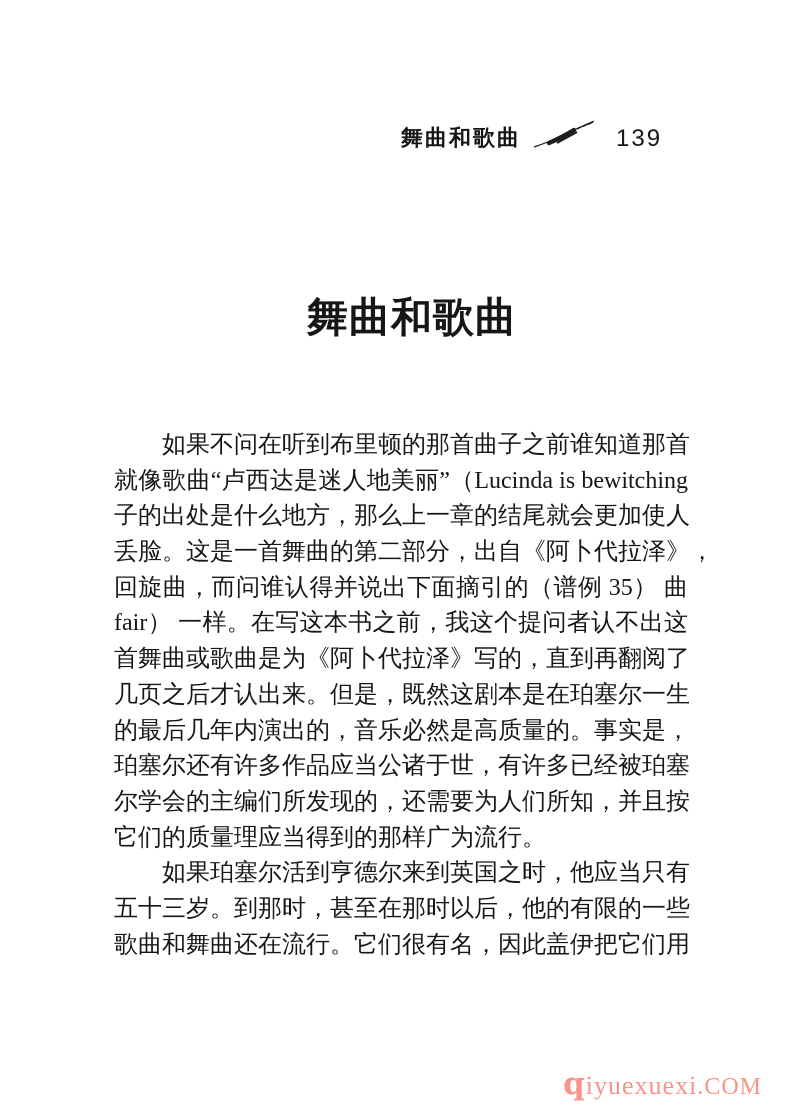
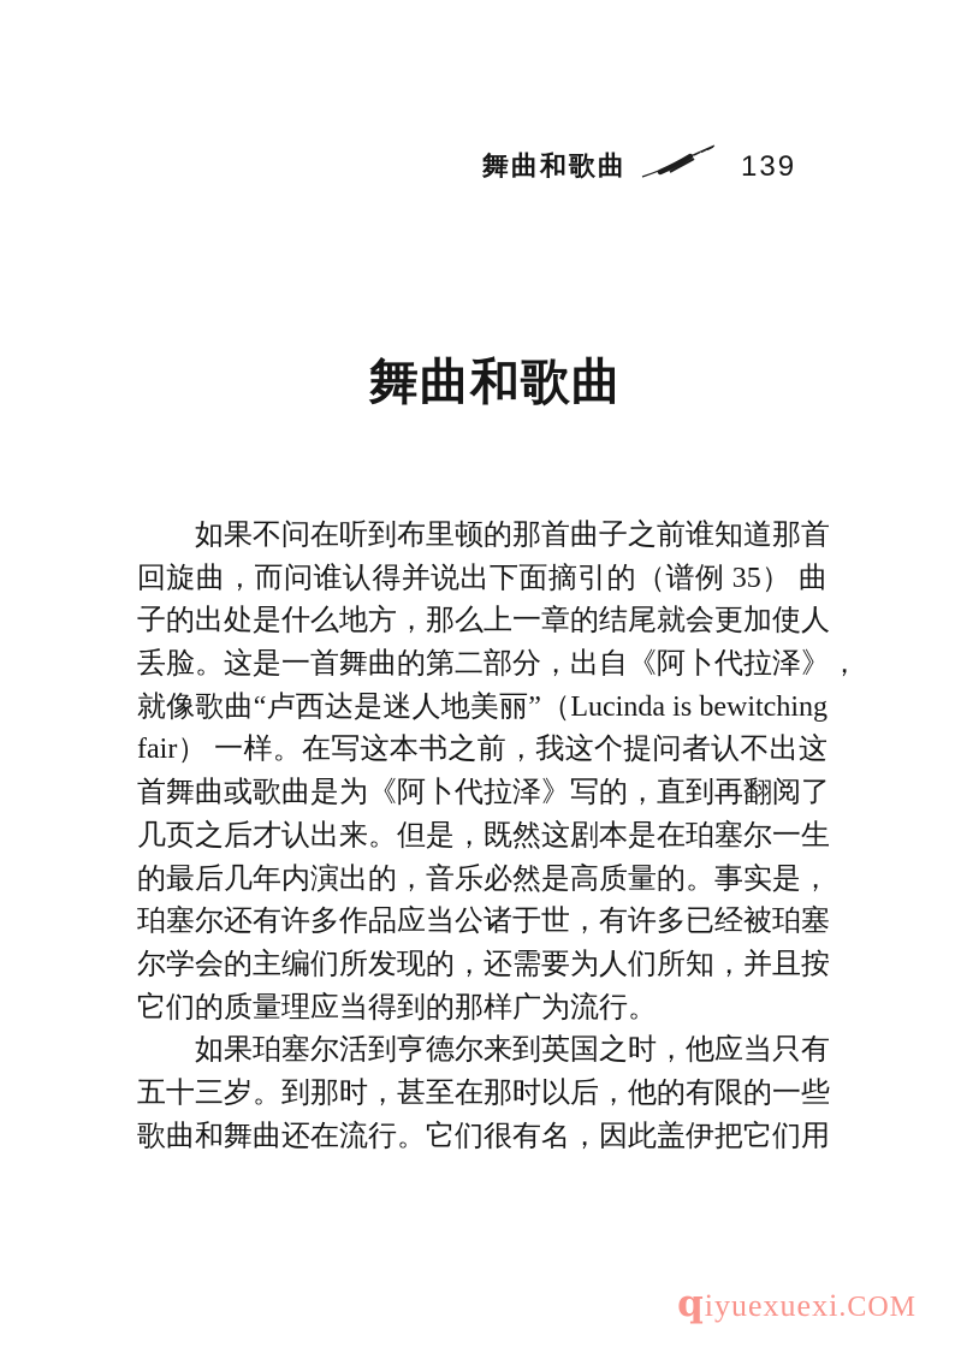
  舞曲和歌曲
  139
  舞曲和歌曲
  如果不问在听到布里顿的那首曲子之前谁知道那首
- 就像歌曲“卢西达是迷人地美丽”（Lucinda is bewitching
+ 回旋曲，而问谁认得并说出下面摘引的（谱例 35） 曲
  子的出处是什么地方，那么上一章的结尾就会更加使人
  丢脸。这是一首舞曲的第二部分，出自《阿卜代拉泽》，
- 回旋曲，而问谁认得并说出下面摘引的（谱例 35） 曲
+ 就像歌曲“卢西达是迷人地美丽”（Lucinda is bewitching
  fair） 一样。在写这本书之前，我这个提问者认不出这
  首舞曲或歌曲是为《阿卜代拉泽》写的，直到再翻阅了
  几页之后才认出来。但是，既然这剧本是在珀塞尔一生
  的最后几年内演出的，音乐必然是高质量的。事实是，
  珀塞尔还有许多作品应当公诸于世，有许多已经被珀塞
  尔学会的主编们所发现的，还需要为人们所知，并且按
  它们的质量理应当得到的那样广为流行。
  如果珀塞尔活到亨德尔来到英国之时，他应当只有
  五十三岁。到那时，甚至在那时以后，他的有限的一些
  歌曲和舞曲还在流行。它们很有名，因此盖伊把它们用
  qiyuexuexi.COM
